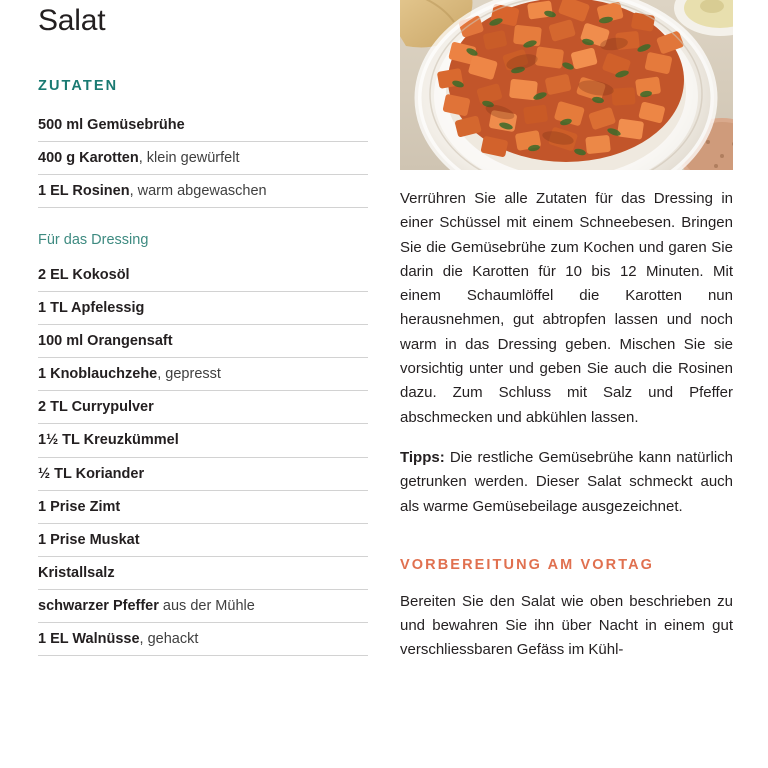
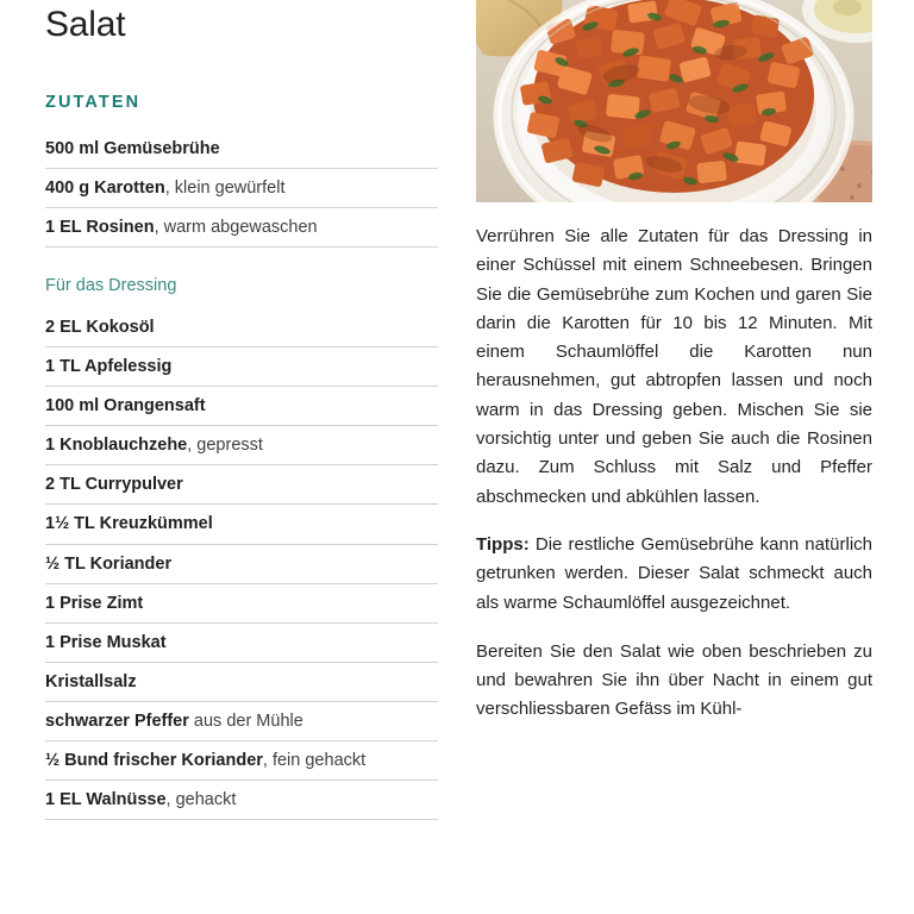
  Salat
  ZUTATEN
  500 ml Gemüsebrühe
  400 g Karotten, klein gewürfelt
  1 EL Rosinen, warm abgewaschen
  Für das Dressing
  2 EL Kokosöl
  1 TL Apfelessig
  100 ml Orangensaft
  1 Knoblauchzehe, gepresst
  2 TL Currypulver
  1½ TL Kreuzkümmel
  ½ TL Koriander
  1 Prise Zimt
  1 Prise Muskat
  Kristallsalz
  schwarzer Pfeffer aus der Mühle
+ ½ Bund frischer Koriander, fein gehackt
  1 EL Walnüsse, gehackt
  Verrühren Sie alle Zutaten für das Dressing in einer Schüssel mit einem Schneebesen. Bringen Sie die Gemüsebrühe zum Kochen und garen Sie darin die Karotten für 10 bis 12 Minuten. Mit einem Schaumlöffel die Karotten nun herausnehmen, gut abtropfen lassen und noch warm in das Dressing geben. Mischen Sie sie vorsichtig unter und geben Sie auch die Rosinen dazu. Zum Schluss mit Salz und Pfeffer abschmecken und abkühlen lassen.
- Tipps: Die restliche Gemüsebrühe kann natürlich getrunken werden. Dieser Salat schmeckt auch als warme Gemüsebeilage ausgezeichnet.
+ Tipps: Die restliche Gemüsebrühe kann natürlich getrunken werden. Dieser Salat schmeckt auch als warme Schaumlöffel ausgezeichnet.
- VORBEREITUNG AM VORTAG
  Bereiten Sie den Salat wie oben beschrieben zu und bewahren Sie ihn über Nacht in einem gut verschliessbaren Gefäss im Kühl-
